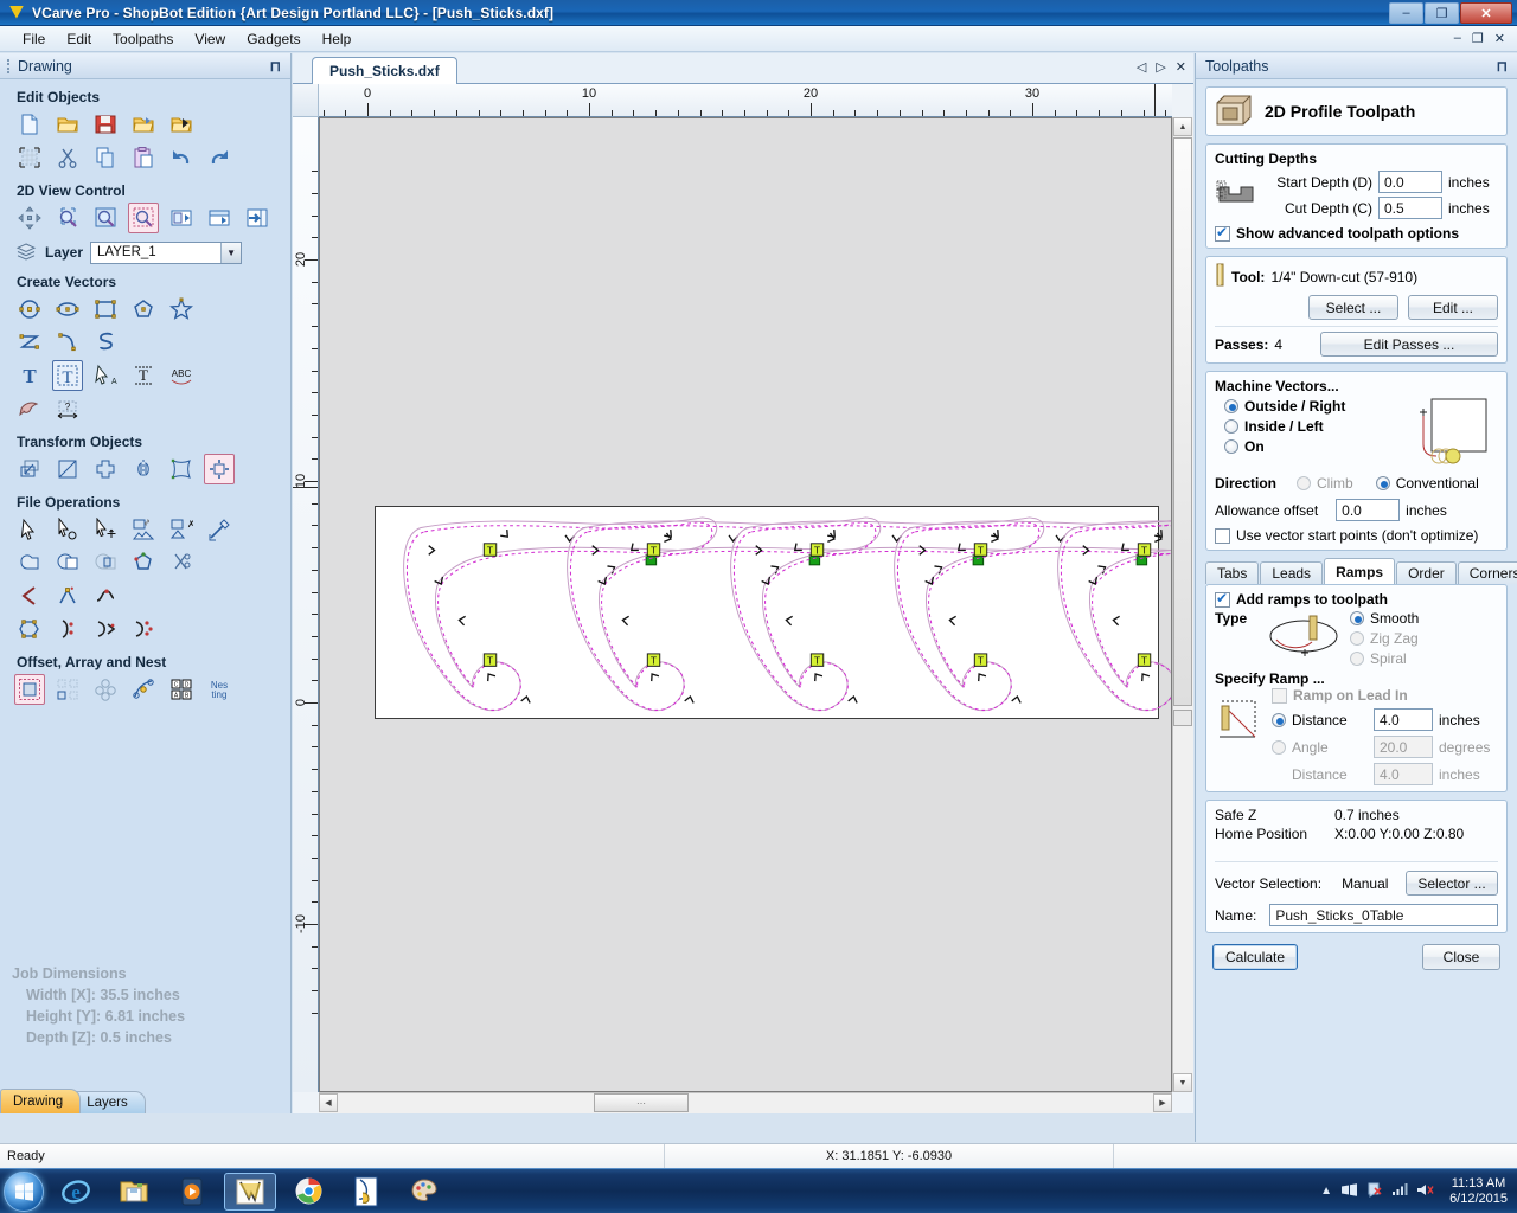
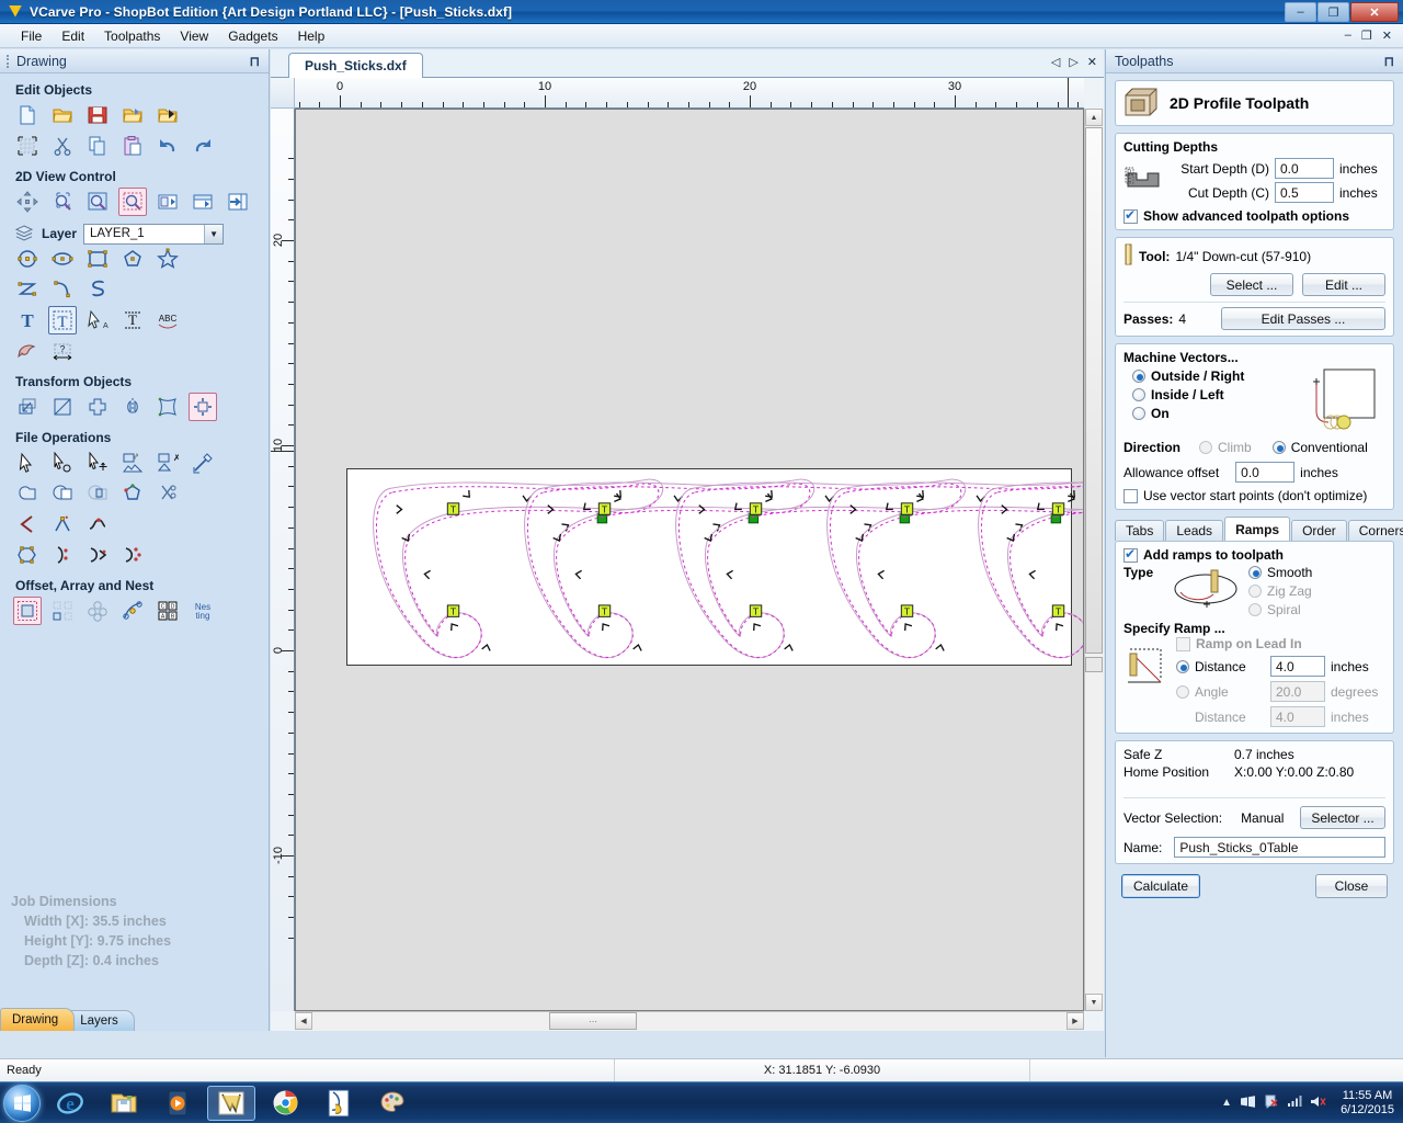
  VCarve Pro - ShopBot Edition {Art Design Portland LLC} - [Push_Sticks.dxf]
  –
  ❐
  ✕
  File
  Edit
  Toolpaths
  View
  Gadgets
  Help
  –
  ❐
  ✕
  Drawing
  ⊓
  Edit Objects
  2D View Control
  Layer
  LAYER_1
  ▼
- Create Vectors
  T
  T
  T
  ABC
  ?
  Transform Objects
  File Operations
  ✗
  Offset, Array and Nest
  Nes
  ting
  Job Dimensions
  Width [X]: 35.5 inches
- Height [Y]: 6.81 inches
+ Height [Y]: 9.75 inches
- Depth [Z]: 0.5 inches
+ Depth [Z]: 0.4 inches
  Drawing
  Layers
  Push_Sticks.dxf
  ◁
  ▷
  ✕
  0
  10
  20
  30
  T
  T
  T
  T
  T
  T
  T
  T
  T
  T
  ⋯
  Toolpaths
  ⊓
  2D Profile Toolpath
  Cutting Depths
  Start Depth (D)
  0.0
  inches
  Cut Depth (C)
  0.5
  inches
  Show advanced toolpath options
  Tool:
  1/4" Down-cut (57-910)
  Select ...
  Edit ...
  Passes:
  4
  Edit Passes ...
  Machine Vectors...
  Outside / Right
  Inside / Left
  On
  Direction
  Climb
  Conventional
  Allowance offset
  0.0
  inches
  Use vector start points (don't optimize)
  Tabs
  Leads
  Ramps
  Order
  Corners
  Add ramps to toolpath
  Type
  Smooth
  Zig Zag
  Spiral
  Specify Ramp ...
  Ramp on Lead In
  Distance
  4.0
  inches
  Angle
  20.0
  degrees
  Distance
  4.0
  inches
  Safe Z
  0.7 inches
  Home Position
  X:0.00 Y:0.00 Z:0.80
  Vector Selection:
  Manual
  Selector ...
  Name:
  Push_Sticks_0Table
  Calculate
  Close
  Ready
  X: 31.1851 Y: -6.0930
  e
  ▲
- 11:13 AM
+ 11:55 AM
  6/12/2015
